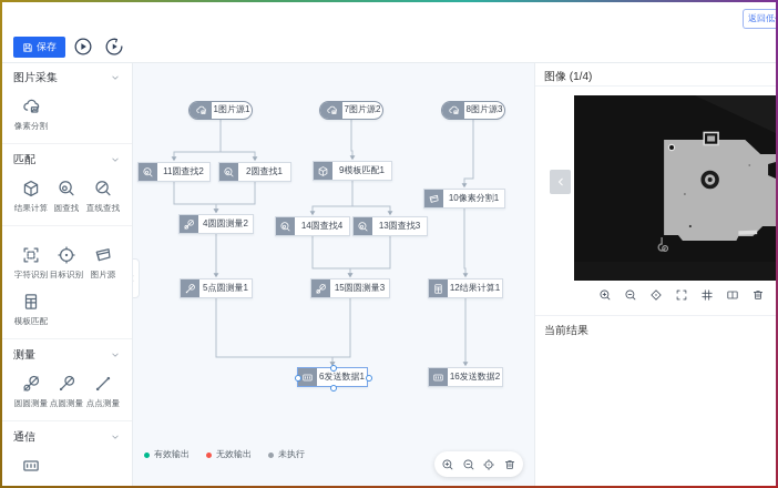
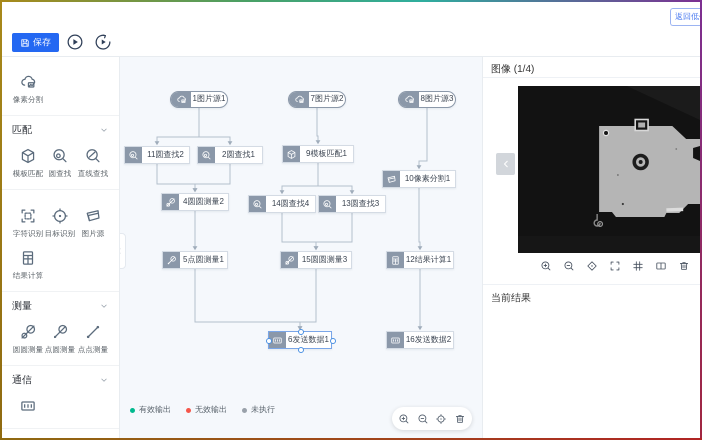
  返回低
  保存
- 图片采集
  像素分割
  匹配
- 结果计算
+ 模板匹配
  圆查找
  直线查找
  字符识别
  目标识别
  图片源
- 模板匹配
+ 结果计算
  测量
  圆圆测量
  点圆测量
  点点测量
  通信
  有效输出
  无效输出
  未执行
  1图片源1
  7图片源2
  8图片源3
  11圆查找2
  2圆查找1
  9模板匹配1
  10像素分割1
  4圆圆测量2
  14圆查找4
  13圆查找3
  5点圆测量1
  15圆圆测量3
  12结果计算1
  6发送数据1
  16发送数据2
  图像 (1/4)
  当前结果
